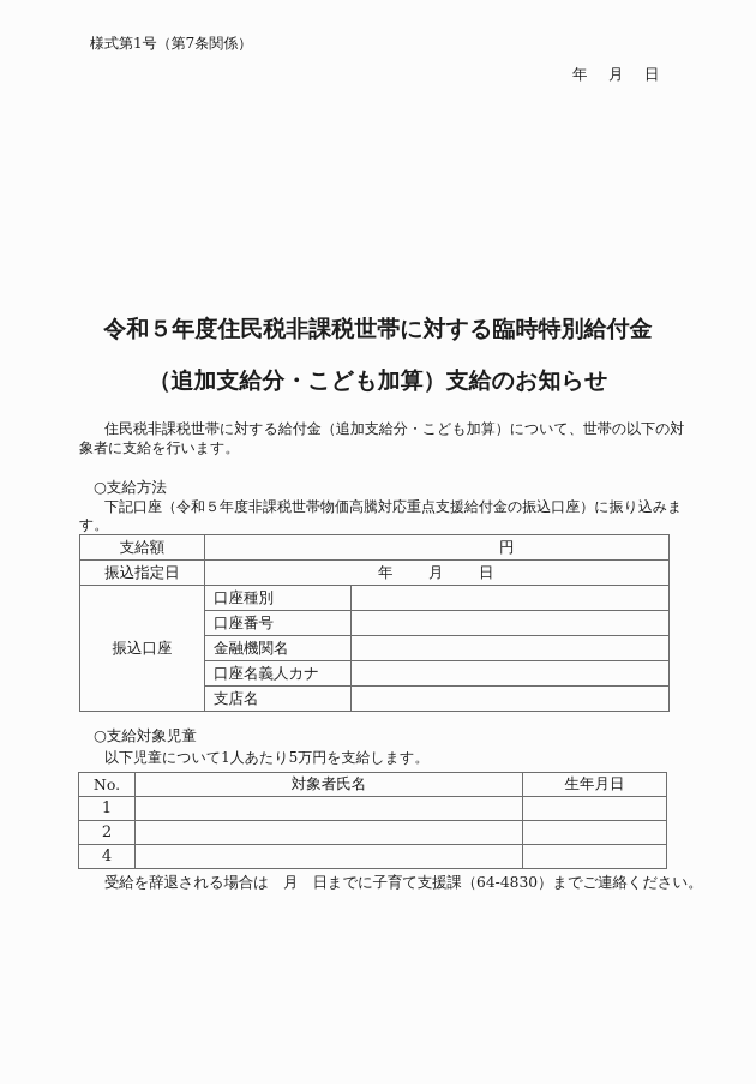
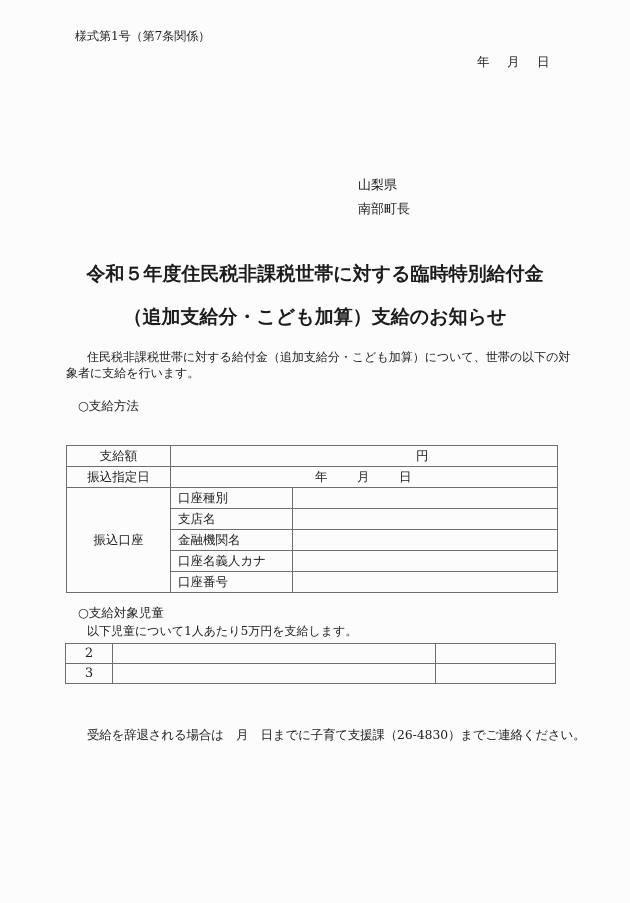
  様式第1号（第7条関係）
  年 月 日
+ 山梨県
+ 南部町長
  令和５年度住民税非課税世帯に対する臨時特別給付金
  （追加支給分・こども加算）支給のお知らせ
  住民税非課税世帯に対する給付金（追加支給分・こども加算）について、世帯の以下の対象者に支給を行います。
  ○支給方法
- 下記口座（令和５年度非課税世帯物価高騰対応重点支援給付金の振込口座）に振り込みます。
  支給額	円
  振込指定日	年 月 日
  振込口座	口座種別
- 口座番号
+ 支店名
  金融機関名
  口座名義人カナ
- 支店名
+ 口座番号
  ○支給対象児童
  以下児童について1人あたり5万円を支給します。
- No.	対象者氏名	生年月日
- 1
  2
- 4
+ 3
- 受給を辞退される場合は 月 日までに子育て支援課（64-4830）までご連絡ください。
+ 受給を辞退される場合は 月 日までに子育て支援課（26-4830）までご連絡ください。
